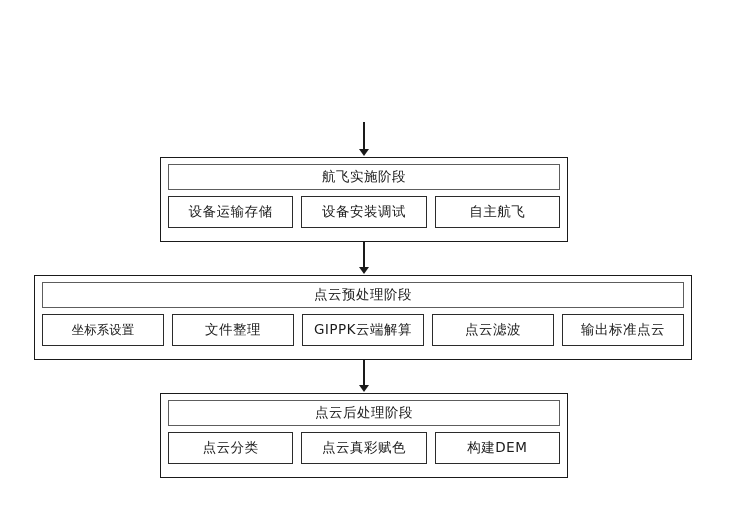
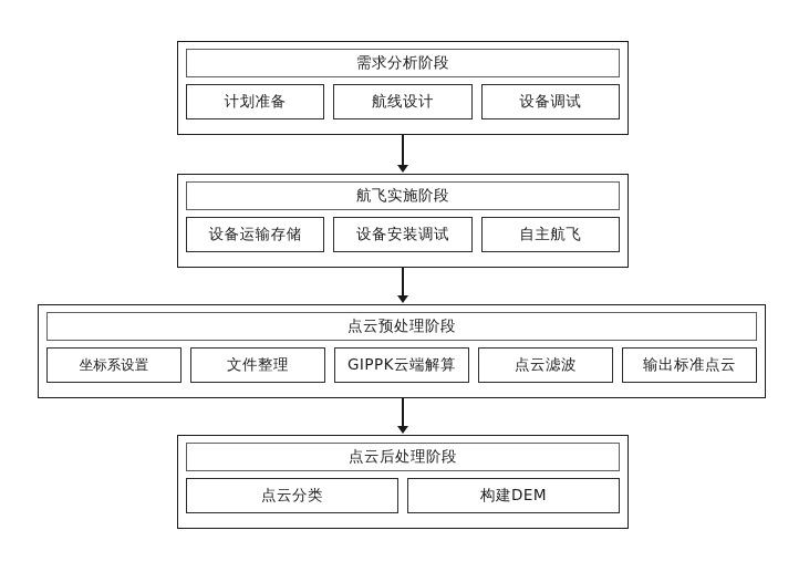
+ 需求分析阶段
+ 计划准备
+ 航线设计
+ 设备调试
  航飞实施阶段
  设备运输存储
  设备安装调试
  自主航飞
  点云预处理阶段
  坐标系设置
  文件整理
  GIPPK云端解算
  点云滤波
  输出标准点云
  点云后处理阶段
  点云分类
- 点云真彩赋色
  构建DEM
